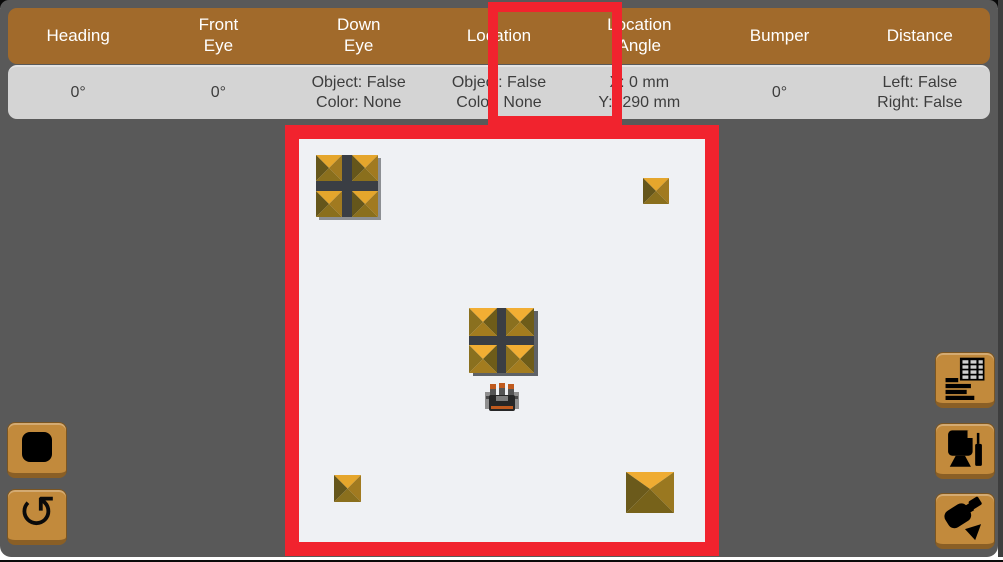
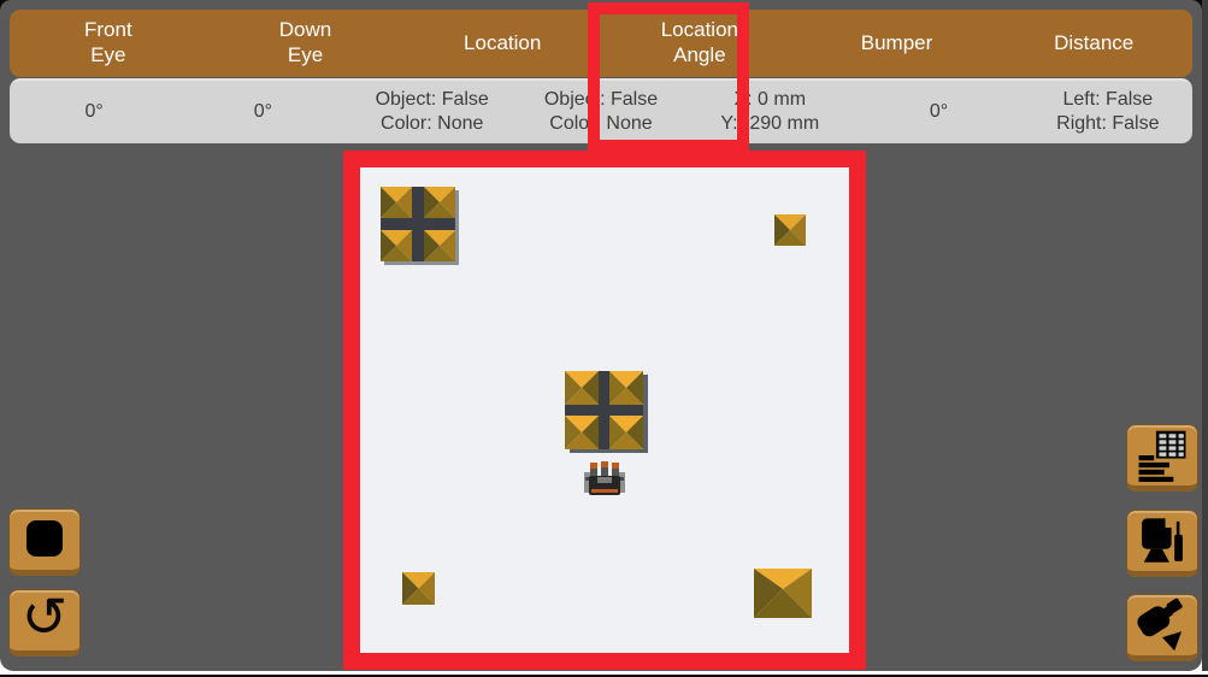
- Heading
  Front
  Eye
  Down
  Eye
  Location
  Location
  Angle
  Bumper
  Distance
  0°
  0°
  Object: False
  Color: None
  Object: False
  Color: None
  X: 0 mm
  Y: -290 mm
  0°
  Left: False
  Right: False
  ↺
